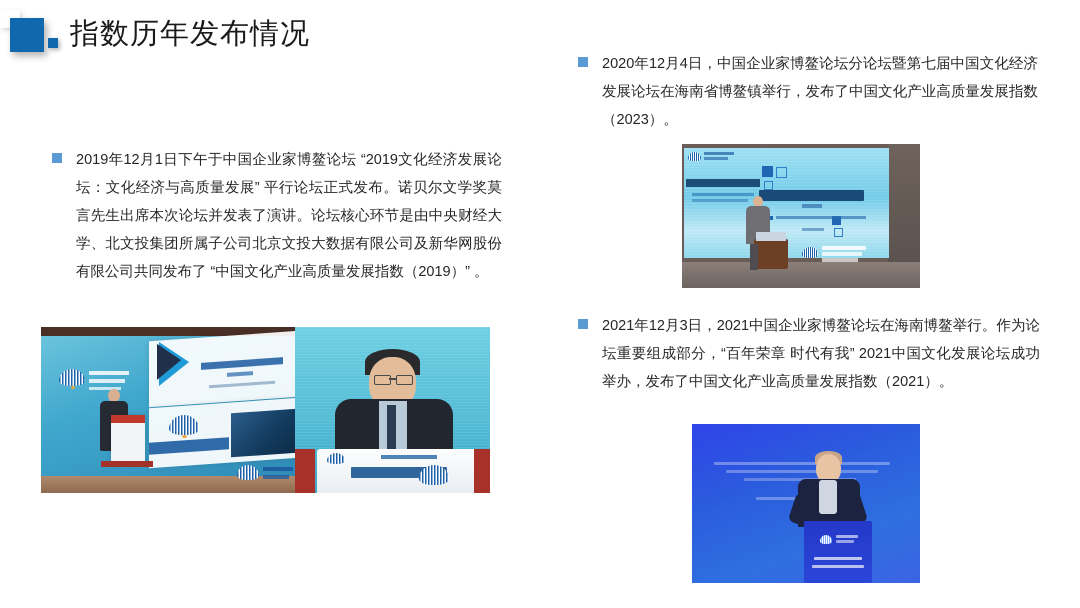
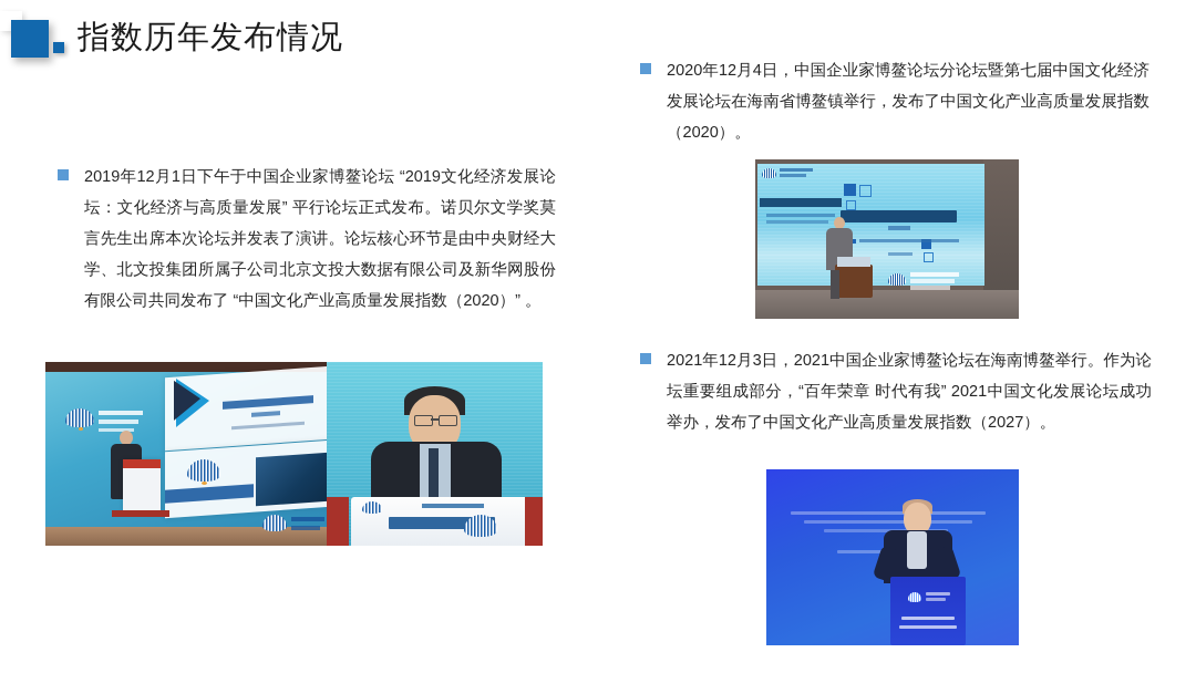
  指数历年发布情况
- 2019年12月1日下午于中国企业家博鳌论坛 “2019文化经济发展论坛：文化经济与高质量发展” 平行论坛正式发布。诺贝尔文学奖莫言先生出席本次论坛并发表了演讲。论坛核心环节是由中央财经大学、北文投集团所属子公司北京文投大数据有限公司及新华网股份有限公司共同发布了 “中国文化产业高质量发展指数（2019）” 。
+ 2019年12月1日下午于中国企业家博鳌论坛 “2019文化经济发展论坛：文化经济与高质量发展” 平行论坛正式发布。诺贝尔文学奖莫言先生出席本次论坛并发表了演讲。论坛核心环节是由中央财经大学、北文投集团所属子公司北京文投大数据有限公司及新华网股份有限公司共同发布了 “中国文化产业高质量发展指数（2020）” 。
- 2020年12月4日，中国企业家博鳌论坛分论坛暨第七届中国文化经济发展论坛在海南省博鳌镇举行，发布了中国文化产业高质量发展指数（2023）。
+ 2020年12月4日，中国企业家博鳌论坛分论坛暨第七届中国文化经济发展论坛在海南省博鳌镇举行，发布了中国文化产业高质量发展指数（2020）。
- 2021年12月3日，2021中国企业家博鳌论坛在海南博鳌举行。作为论坛重要组成部分，“百年荣章 时代有我” 2021中国文化发展论坛成功举办，发布了中国文化产业高质量发展指数（2021）。
+ 2021年12月3日，2021中国企业家博鳌论坛在海南博鳌举行。作为论坛重要组成部分，“百年荣章 时代有我” 2021中国文化发展论坛成功举办，发布了中国文化产业高质量发展指数（2027）。
